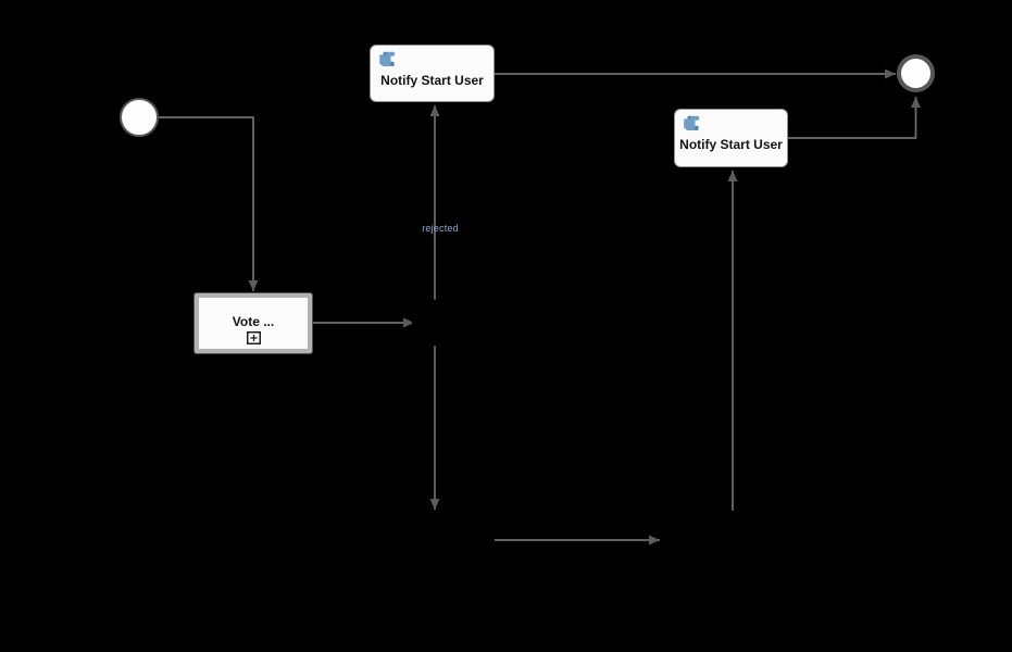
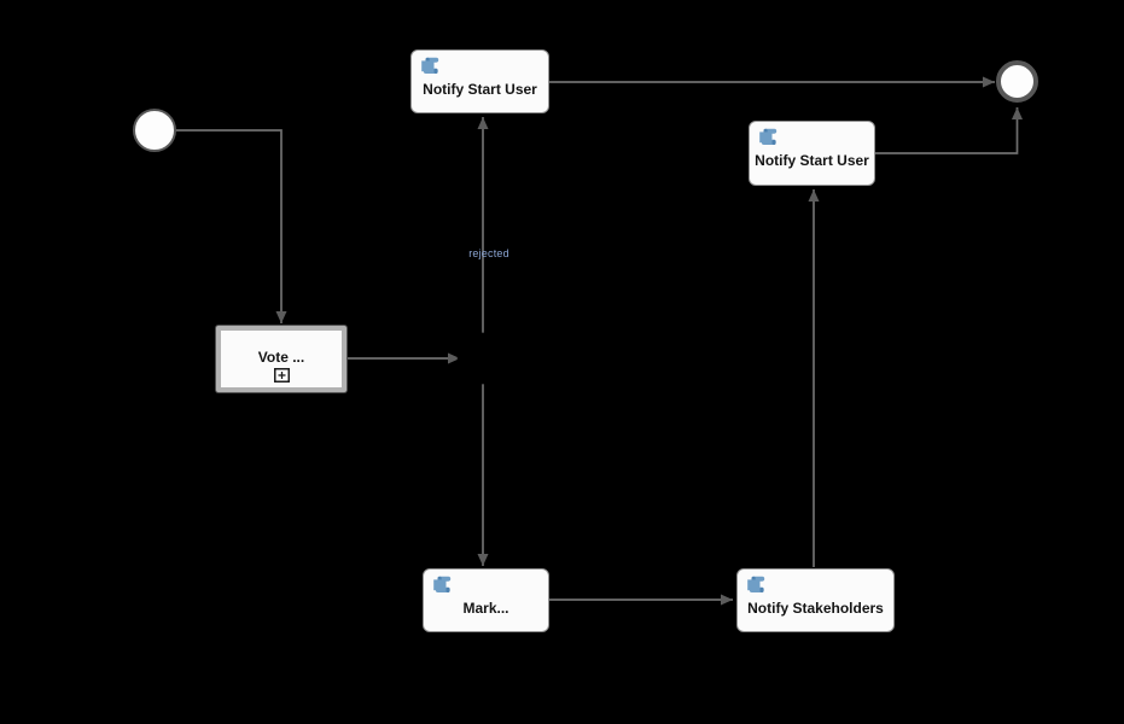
  Notify Start User
  Vote ...
  rejected
+ Mark...
+ Notify Stakeholders
  Notify Start User
